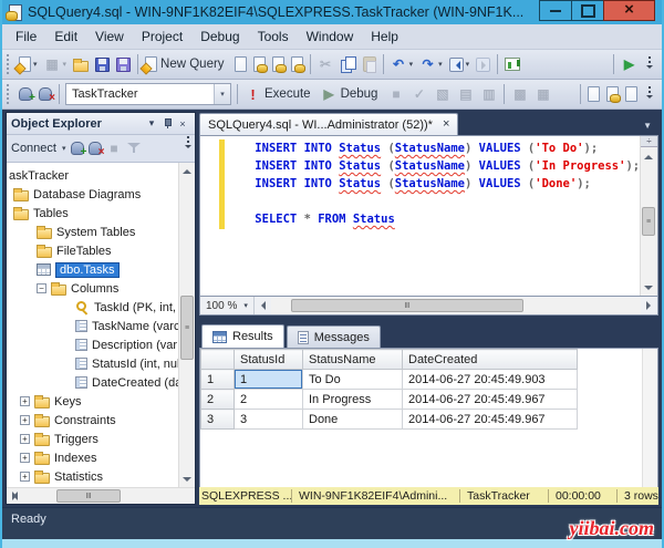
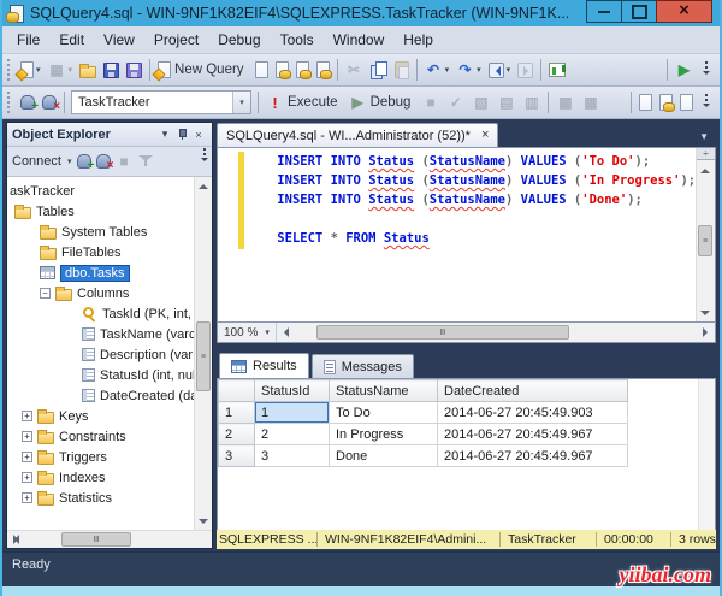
  SQLQuery4.sql - WIN-9NF1K82EIF4\SQLEXPRESS.TaskTracker (WIN-9NF1K...
  File
  Edit
  View
  Project
  Debug
  Tools
  Window
  Help
  ▦
  New Query
  ✂
  ↶
  ↷
  ▶
  +
  ×
  TaskTracker
  !
  Execute
  ▶
  Debug
  ■
  ✓
  ▧
  ▤
  ▥
  ▩
  ▦
  Object Explorer
  ▾
  ×
  Connect
  +
  ×
  ■
  askTracker
- Database Diagrams
  Tables
  System Tables
  FileTables
  dbo.Tasks
  −
  Columns
  TaskId (PK, int,
  TaskName (varc
  Description (var
  StatusId (int, nu
  DateCreated (d
  +
  Keys
  +
  Constraints
  +
  Triggers
  +
  Indexes
  +
  Statistics
  SQLQuery4.sql - WI...Administrator (52))*
  ×
  ▼
  INSERT INTO Status (StatusName) VALUES ('To Do');
  INSERT INTO Status (StatusName) VALUES ('In Progress');
  INSERT INTO Status (StatusName) VALUES ('Done');
  SELECT * FROM Status
  ÷
  100 %
  Results
  Messages
  	StatusId	StatusName	DateCreated
  1	1	To Do	2014-06-27 20:45:49.903
  2	2	In Progress	2014-06-27 20:45:49.967
  3	3	Done	2014-06-27 20:45:49.967
  SQLEXPRESS ...
  WIN-9NF1K82EIF4\Admini...
  TaskTracker
  00:00:00
  3 rows
  Ready
  yiibai.com
